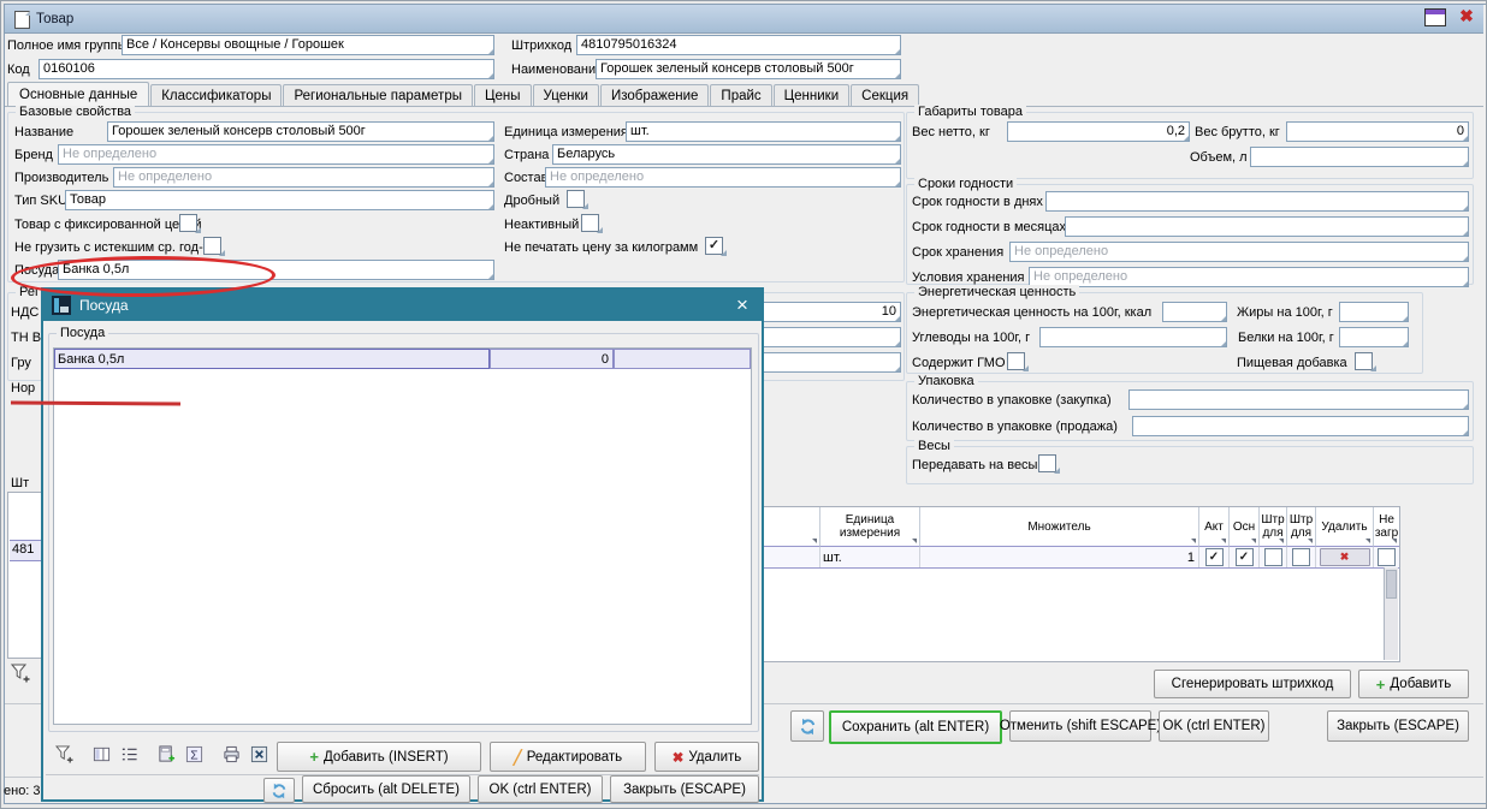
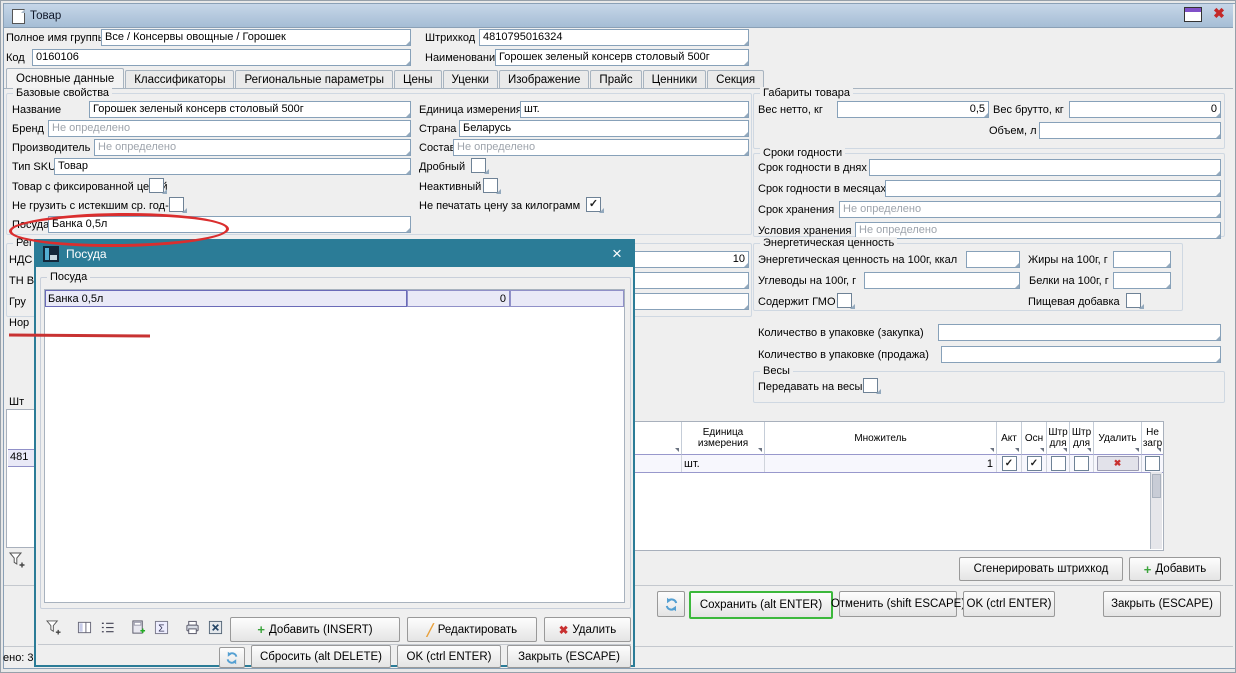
  Товар
  ✖
  Полное имя групп
  Все / Консервы овощные / Горошек
  Штрихкод
  4810795016324
  Код
  0160106
  Наименовани
  Горошек зеленый консерв столовый 500г
  Основные данные
  Классификаторы
  Региональные параметры
  Цены
  Уценки
  Изображение
  Прайс
  Ценники
  Секция
  Базовые свойства
  Название
  Горошек зеленый консерв столовый 500г
  Бренд
  Не определено
  Производитель
  Не определено
  Тип SKU
  Товар
  Товар с фиксированной цей
  Не грузить с истекшим ср. год-
  Посуда
  Банка 0,5л
  Единица измерения
  шт.
  Страна
  Беларусь
  Соста
  Не определено
  Дробный
  Неактивный
  Не печатать цену за килограмм
  ✓
  Рег
  НДС
  10
  ТН В
  Гру
  Нор
  Шт
  481
  Габариты товара
  Вес нетто, кг
- 0,2
+ 0,5
  Вес брутто, кг
  0
  Объем, л
  Сроки годности
  Срок годности в днях
  Срок годности в месяцах
  Срок хранения
  Не определено
  Условия хранения
  Не определено
  Энергетическая ценность
  Энергетическая ценность на 100г, ккал
  Жиры на 100г, г
  Углеводы на 100г, г
  Белки на 100г, г
  Содержит ГМО
  Пищевая добавка
- Упаковка
  Количество в упаковке (закупка)
  Количество в упаковке (продажа)
  Весы
  Передавать на весы
  Единица измерения
  Множитель
  Акт
  Осн
  Штр для
  Штр для
  Удалить
  Не загр
  шт.
  1
  ✓
  ✓
  ✖
  Сгенерировать штрихкод
  +
  Добавить
  Сохранить (alt ENTER)
  Отменить (shift ESCAPE
  OK (ctrl ENTER)
  Закрыть (ESCAPE)
  ено: 3
  Посуда
  ×
  Посуда
  Банка 0,5л
  0
  Σ
  +
  Добавить (INSERT)
  ╱
  Редактировать
  ✖
  Удалить
  Сбросить (alt DELETE)
  OK (ctrl ENTER)
  Закрыть (ESCAPE)
